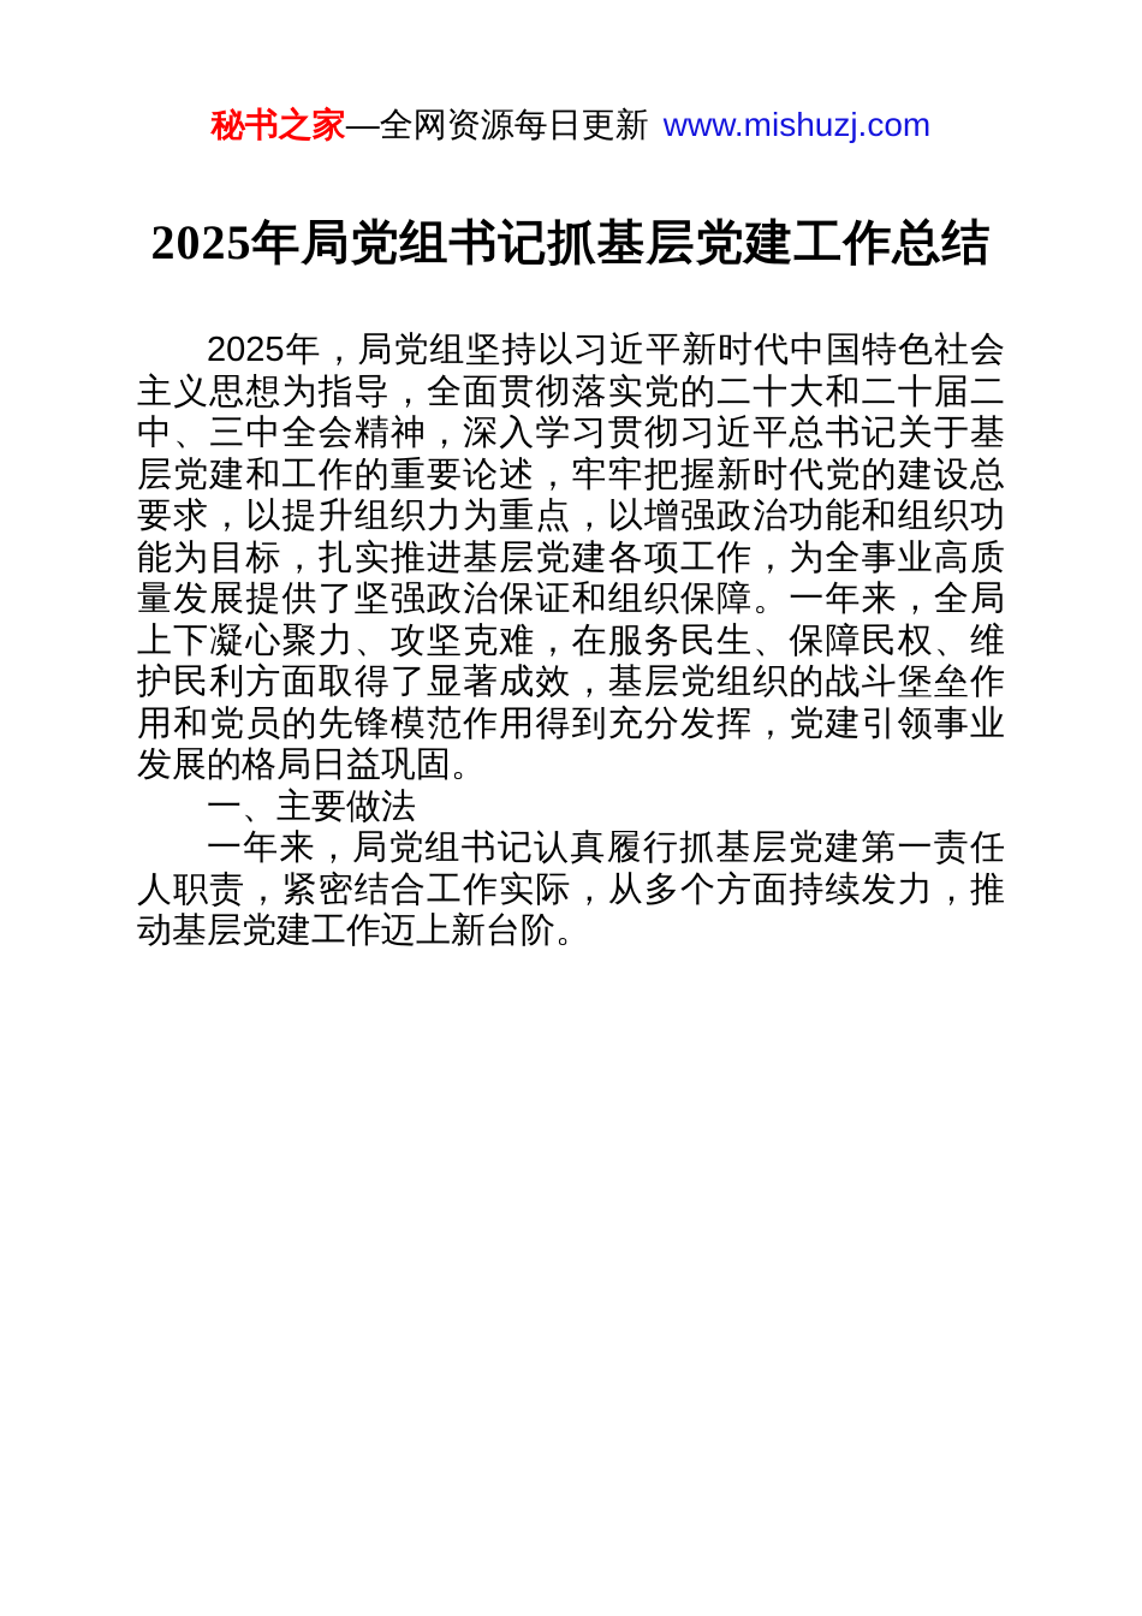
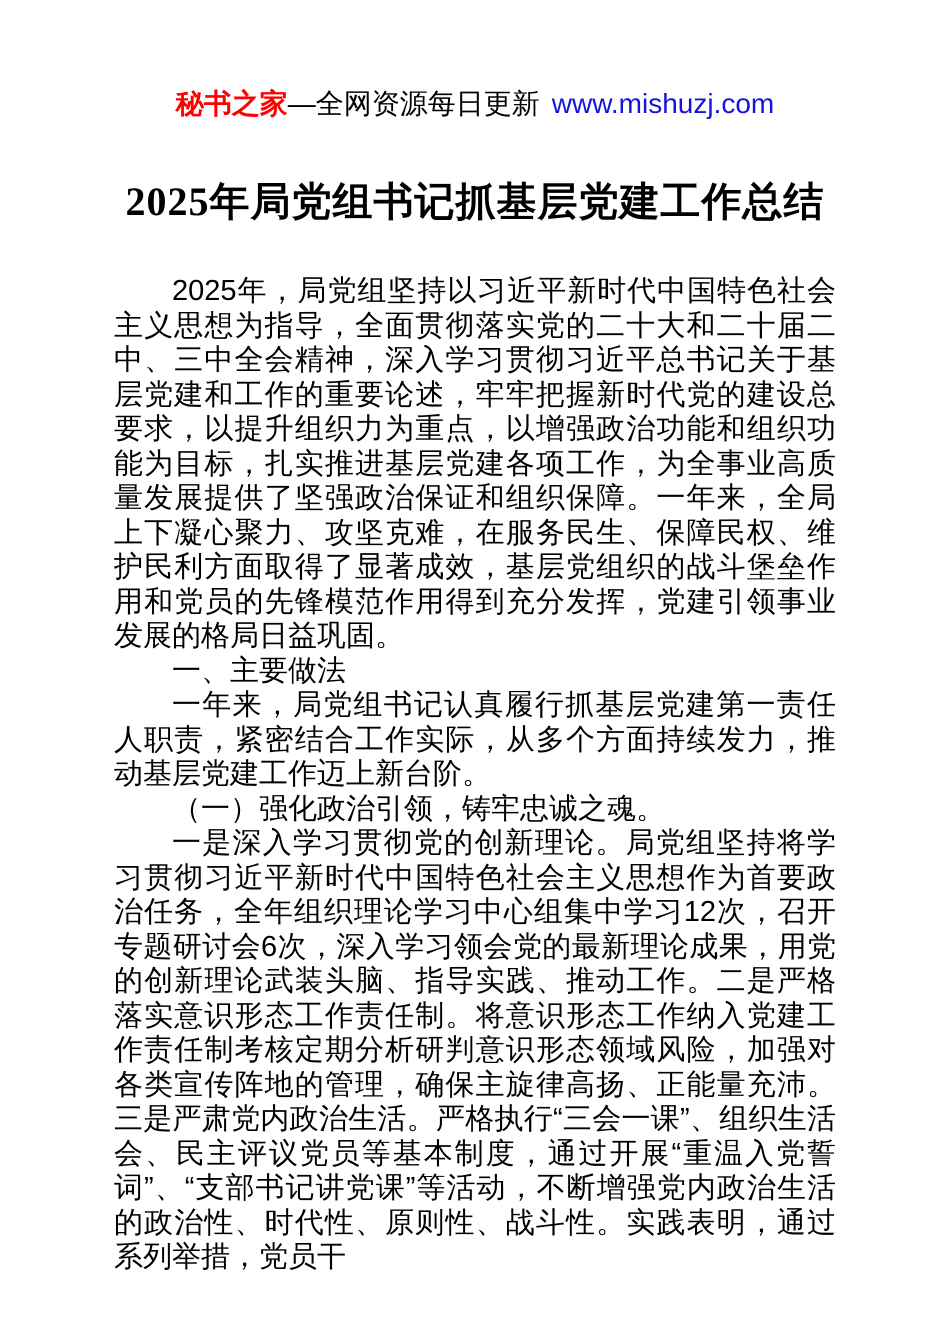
  秘书之家—全网资源每日更新 www.mishuzj.com
  2025年局党组书记抓基层党建工作总结
  2025年，局党组坚持以习近平新时代中国特色社会主义思想为指导，全面贯彻落实党的二十大和二十届二中、三中全会精神，深入学习贯彻习近平总书记关于基层党建和工作的重要论述，牢牢把握新时代党的建设总要求，以提升组织力为重点，以增强政治功能和组织功能为目标，扎实推进基层党建各项工作，为全事业高质量发展提供了坚强政治保证和组织保障。一年来，全局上下凝心聚力、攻坚克难，在服务民生、保障民权、维护民利方面取得了显著成效，基层党组织的战斗堡垒作用和党员的先锋模范作用得到充分发挥，党建引领事业发展的格局日益巩固。
  一、主要做法
  一年来，局党组书记认真履行抓基层党建第一责任人职责，紧密结合工作实际，从多个方面持续发力，推动基层党建工作迈上新台阶。
+ （一）强化政治引领，铸牢忠诚之魂。
+ 一是深入学习贯彻党的创新理论。局党组坚持将学习贯彻习近平新时代中国特色社会主义思想作为首要政治任务，全年组织理论学习中心组集中学习12次，召开专题研讨会6次，深入学习领会党的最新理论成果，用党的创新理论武装头脑、指导实践、推动工作。二是严格落实意识形态工作责任制。将意识形态工作纳入党建工作责任制考核定期分析研判意识形态领域风险，加强对各类宣传阵地的管理，确保主旋律高扬、正能量充沛。三是严肃党内政治生活。严格执行“三会一课”、组织生活会、民主评议党员等基本制度，通过开展“重温入党誓词”、“支部书记讲党课”等活动，不断增强党内政治生活的政治性、时代性、原则性、战斗性。实践表明，通过系列举措，党员干
